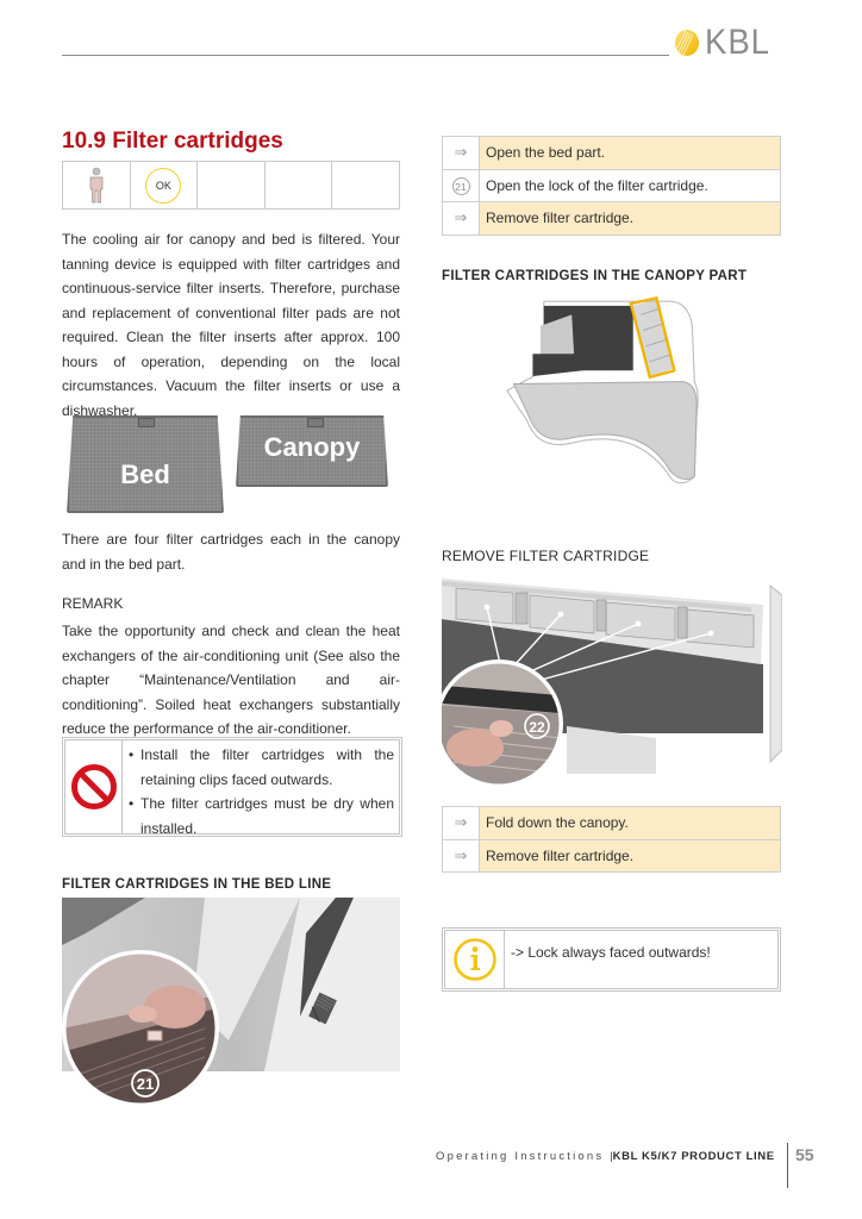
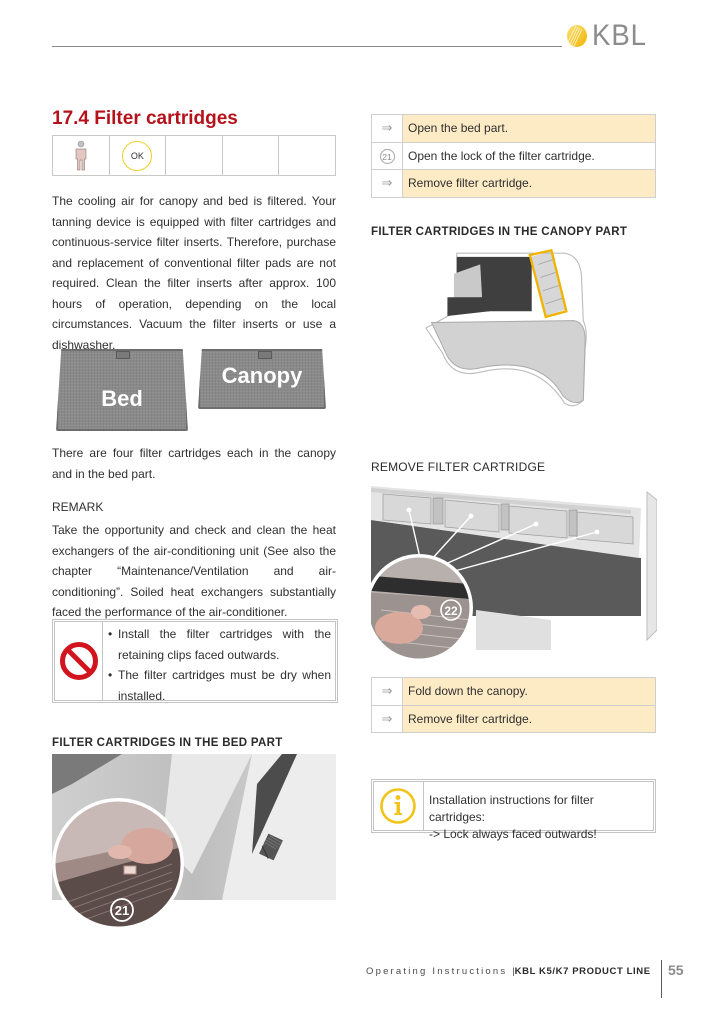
  KBL
- 10.9 Filter cartridges
+ 17.4 Filter cartridges
  OK
  The cooling air for canopy and bed is filtered. Your tanning device is equipped with filter cartridges and continuous-service filter inserts. Therefore, purchase and replacement of conventional filter pads are not required. Clean the filter inserts after approx. 100 hours of operation, depending on the local circumstances. Vacuum the filter inserts or use a dishwasher.
  Bed
  Canopy
  There are four filter cartridges each in the canopy and in the bed part.
  REMARK
- Take the opportunity and check and clean the heat exchangers of the air-conditioning unit (See also the chapter “Maintenance/Ventilation and air-conditioning”. Soiled heat exchangers substantially reduce the performance of the air-conditioner.
+ Take the opportunity and check and clean the heat exchangers of the air-conditioning unit (See also the chapter “Maintenance/Ventilation and air-conditioning”. Soiled heat exchangers substantially faced the performance of the air-conditioner.
  Install the filter cartridges with the retaining clips faced outwards.
  The filter cartridges must be dry when installed.
- FILTER CARTRIDGES IN THE BED LINE
+ FILTER CARTRIDGES IN THE BED PART
  21
  ⇒	Open the bed part.
  21	Open the lock of the filter cartridge.
  ⇒	Remove filter cartridge.
  FILTER CARTRIDGES IN THE CANOPY PART
  REMOVE FILTER CARTRIDGE
  22
  ⇒	Fold down the canopy.
  ⇒	Remove filter cartridge.
+ Installation instructions for filter cartridges:
  -> Lock always faced outwards!
  Operating Instructions |KBL K5/K7 PRODUCT LINE
  55
